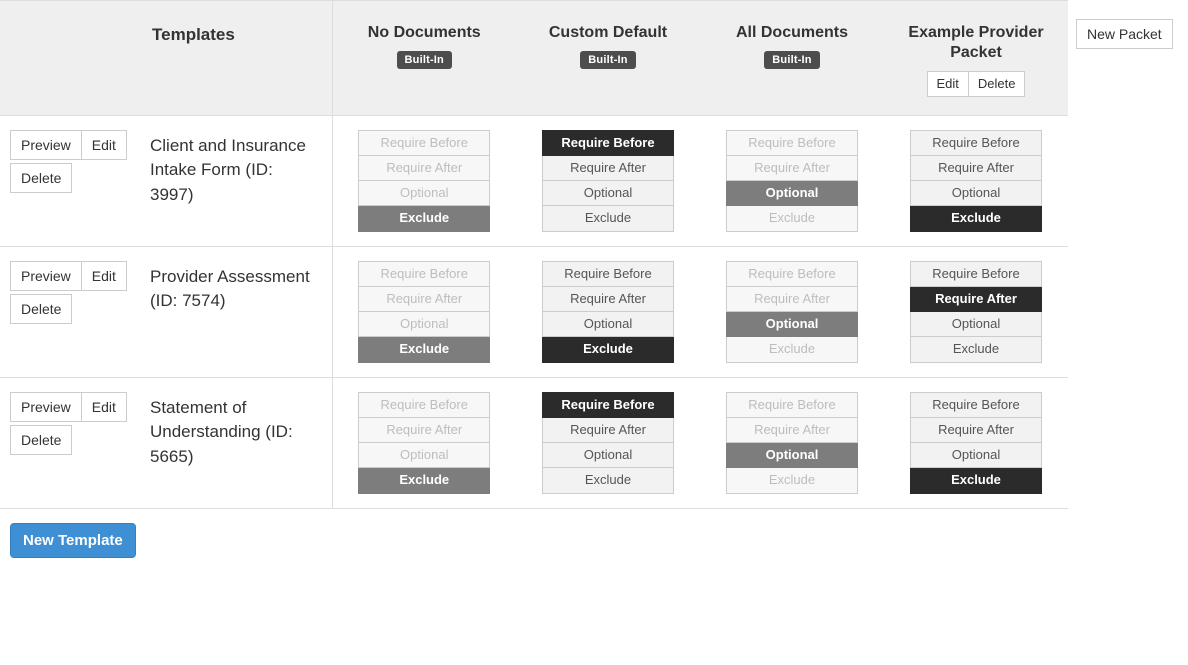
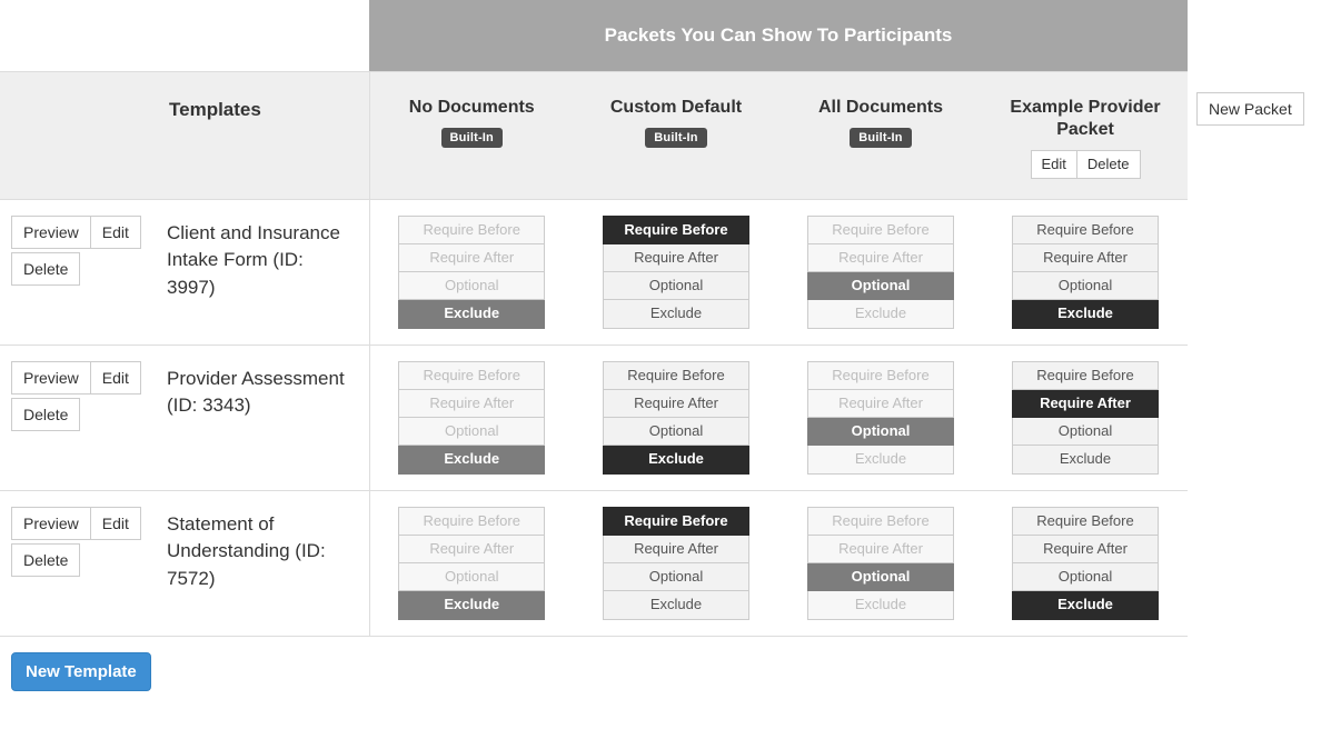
+ 	Packets You Can Show To Participants
  Templates	No Documents Built-In	Custom Default Built-In	All Documents Built-In	Example Provider Packet Edit Delete	New Packet
  Preview Edit Delete Client and Insurance Intake Form (ID: 3997)	Require Before Require After Optional Exclude	Require Before Require After Optional Exclude	Require Before Require After Optional Exclude	Require Before Require After Optional Exclude
- Preview Edit Delete Provider Assessment (ID: 7574)	Require Before Require After Optional Exclude	Require Before Require After Optional Exclude	Require Before Require After Optional Exclude	Require Before Require After Optional Exclude
+ Preview Edit Delete Provider Assessment (ID: 3343)	Require Before Require After Optional Exclude	Require Before Require After Optional Exclude	Require Before Require After Optional Exclude	Require Before Require After Optional Exclude
- Preview Edit Delete Statement of Understanding (ID: 5665)	Require Before Require After Optional Exclude	Require Before Require After Optional Exclude	Require Before Require After Optional Exclude	Require Before Require After Optional Exclude
+ Preview Edit Delete Statement of Understanding (ID: 7572)	Require Before Require After Optional Exclude	Require Before Require After Optional Exclude	Require Before Require After Optional Exclude	Require Before Require After Optional Exclude
  New Template
